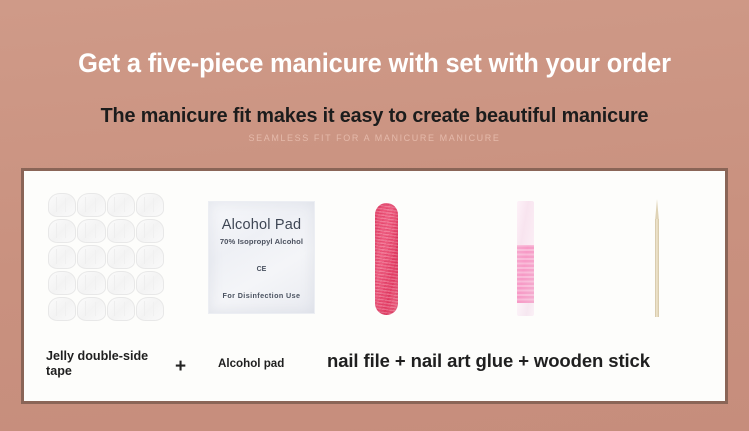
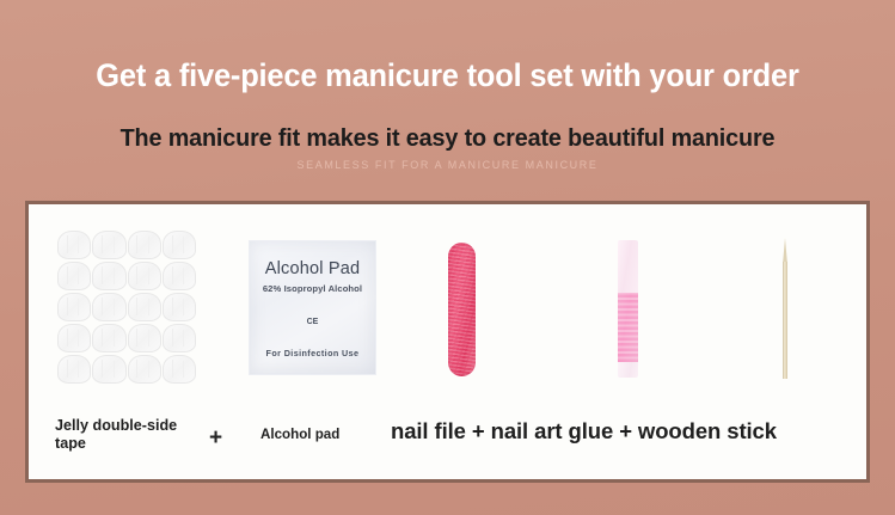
- Get a five-piece manicure with set with your order
+ Get a five-piece manicure tool set with your order
  The manicure fit makes it easy to create beautiful manicure
  SEAMLESS FIT FOR A MANICURE MANICURE
  Alcohol Pad
- 70% Isopropyl Alcohol
+ 62% Isopropyl Alcohol
  For Disinfection Use
  Jelly double-side tape
  +
  Alcohol pad
  nail file + nail art glue + wooden stick
